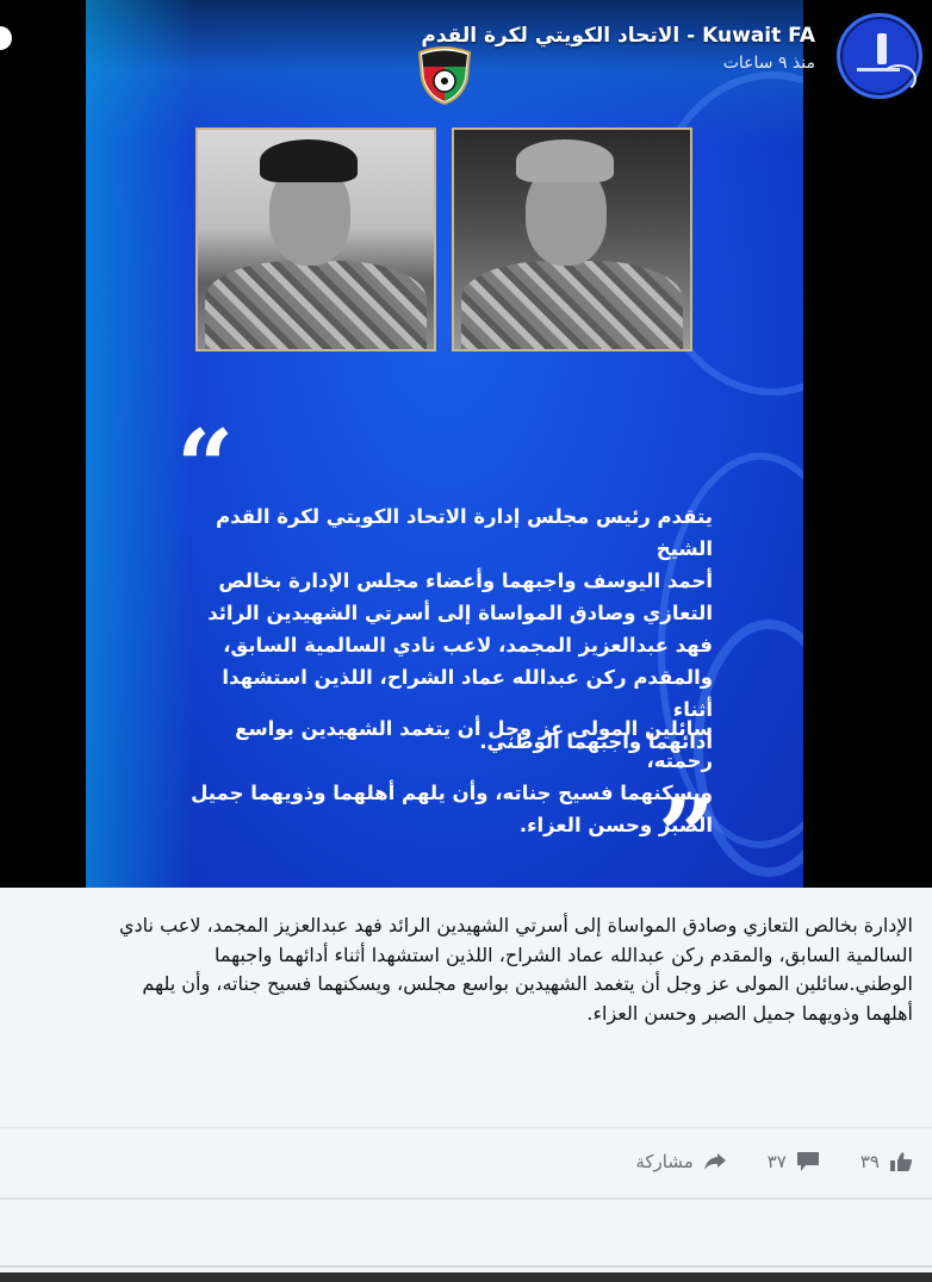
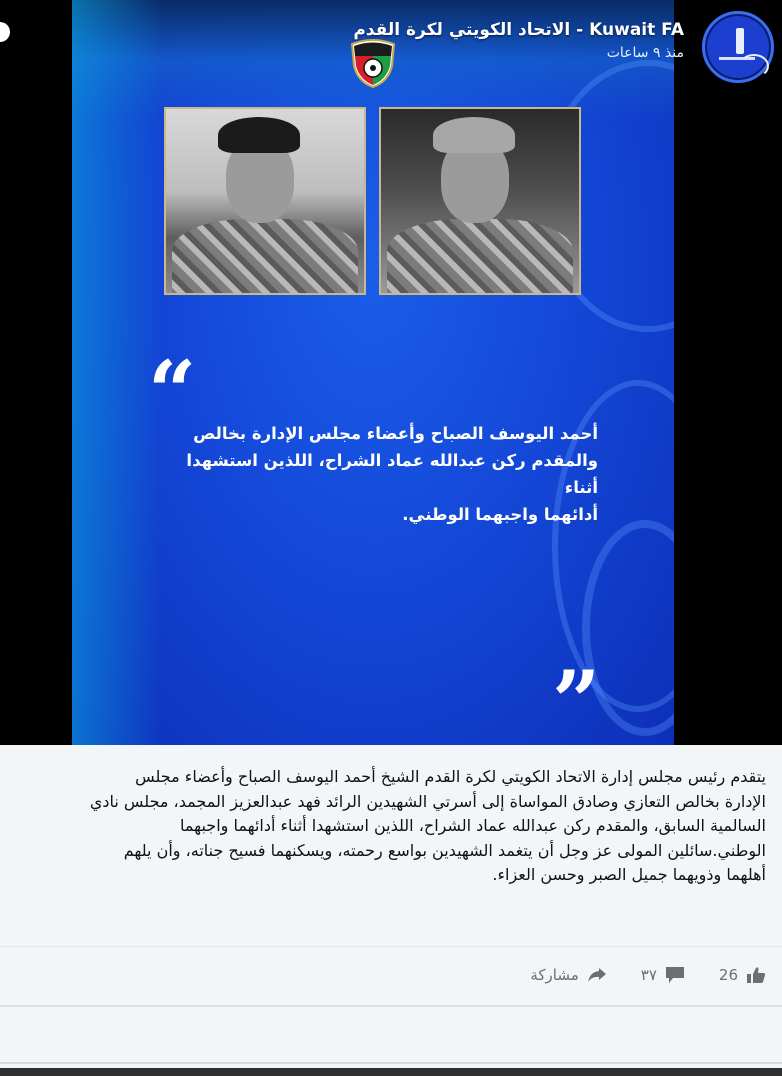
  Kuwait FA - الاتحاد الكويتي لكرة القدم
  منذ ٩ ساعات
  “
- يتقدم رئيس مجلس إدارة الاتحاد الكويتي لكرة القدم الشيخ
- أحمد اليوسف واجبهما وأعضاء مجلس الإدارة بخالص
+ أحمد اليوسف الصباح وأعضاء مجلس الإدارة بخالص
- التعازي وصادق المواساة إلى أسرتي الشهيدين الرائد
- فهد عبدالعزيز المجمد، لاعب نادي السالمية السابق،
  والمقدم ركن عبدالله عماد الشراح، اللذين استشهدا أثناء
  أدائهما واجبهما الوطني.
- سائلين المولى عز وجل أن يتغمد الشهيدين بواسع رحمته،
- ويسكنهما فسيح جناته، وأن يلهم أهلهما وذويهما جميل
- الصبر وحسن العزاء.
  ”
+ يتقدم رئيس مجلس إدارة الاتحاد الكويتي لكرة القدم الشيخ أحمد اليوسف الصباح وأعضاء مجلس
- الإدارة بخالص التعازي وصادق المواساة إلى أسرتي الشهيدين الرائد فهد عبدالعزيز المجمد، لاعب نادي
+ الإدارة بخالص التعازي وصادق المواساة إلى أسرتي الشهيدين الرائد فهد عبدالعزيز المجمد، مجلس نادي
  السالمية السابق، والمقدم ركن عبدالله عماد الشراح، اللذين استشهدا أثناء أدائهما واجبهما
- الوطني.سائلين المولى عز وجل أن يتغمد الشهيدين بواسع مجلس، ويسكنهما فسيح جناته، وأن يلهم
+ الوطني.سائلين المولى عز وجل أن يتغمد الشهيدين بواسع رحمته، ويسكنهما فسيح جناته، وأن يلهم
  أهلهما وذويهما جميل الصبر وحسن العزاء.
- ٣٩
+ 26
  ٣٧
  مشاركة
